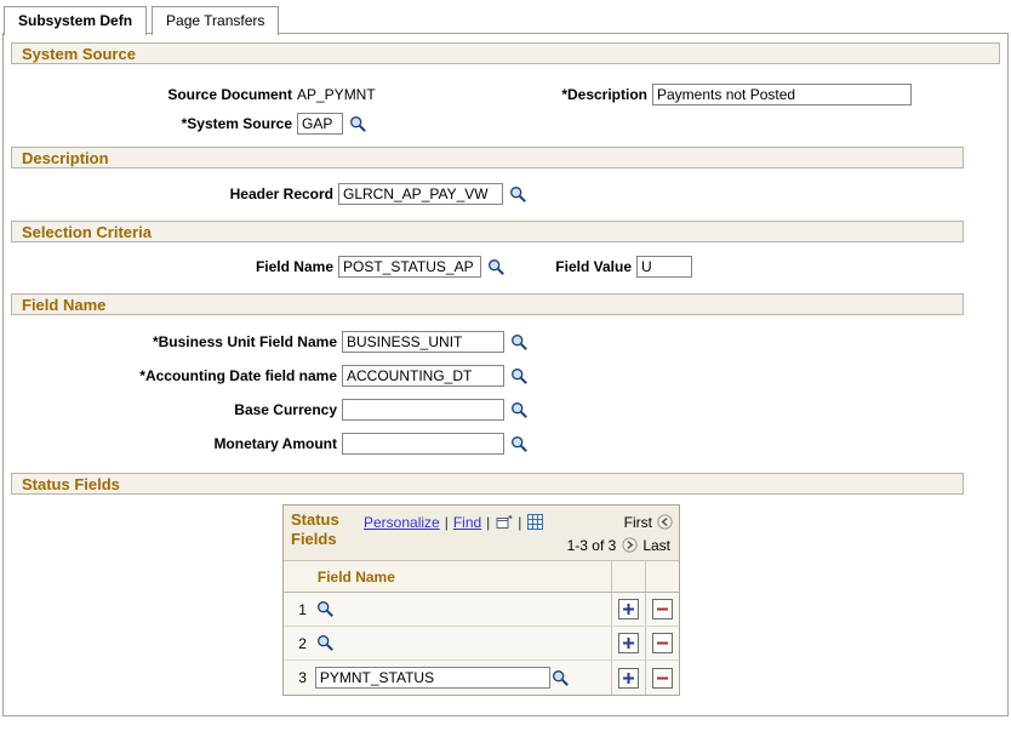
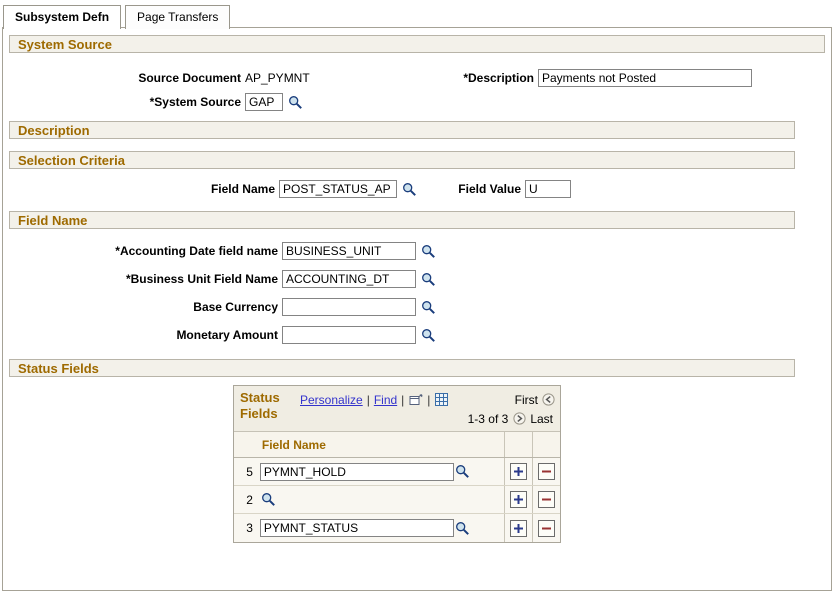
  Subsystem Defn
  Page Transfers
  System Source
  Source Document
  AP_PYMNT
  *Description
  Payments not Posted
  *System Source
  GAP
  Description
- Header Record
- GLRCN_AP_PAY_VW
  Selection Criteria
  Field Name
  POST_STATUS_AP
  Field Value
  U
  Field Name
- *Business Unit Field Name
+ *Accounting Date field name
  BUSINESS_UNIT
- *Accounting Date field name
+ *Business Unit Field Name
  ACCOUNTING_DT
  Base Currency
  Monetary Amount
  Status Fields
  Status Fields
  Personalize
  |
  Find
  |
  |
  First
  1-3 of 3
  Last
  Field Name
- 1
+ 5
+ PYMNT_HOLD
  2
  3
  PYMNT_STATUS
